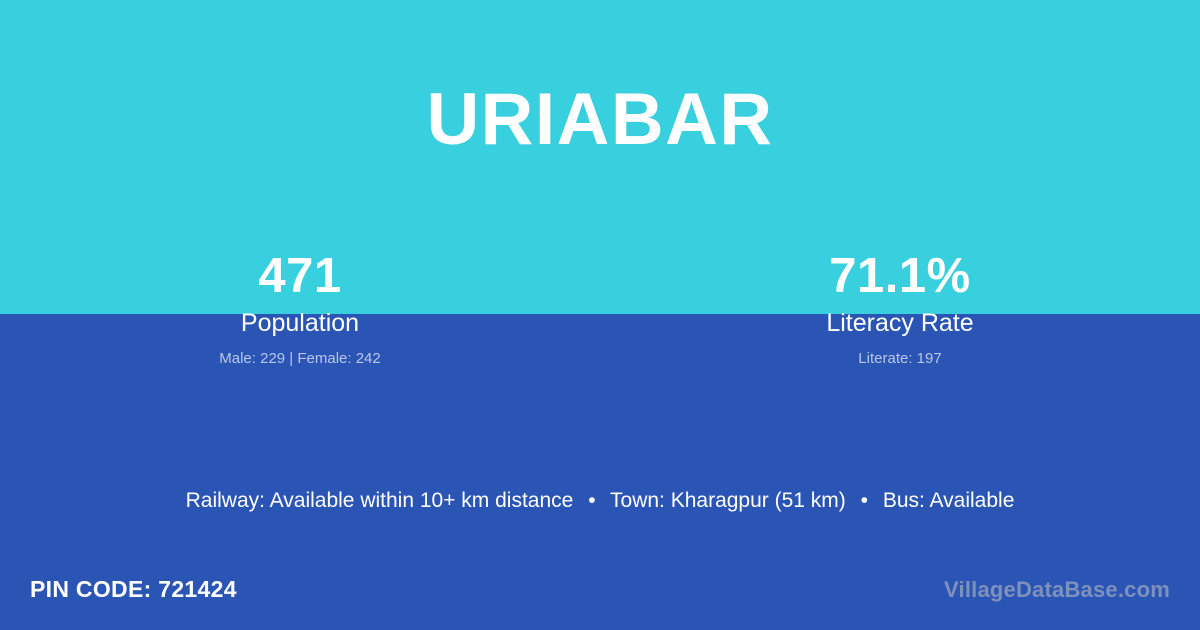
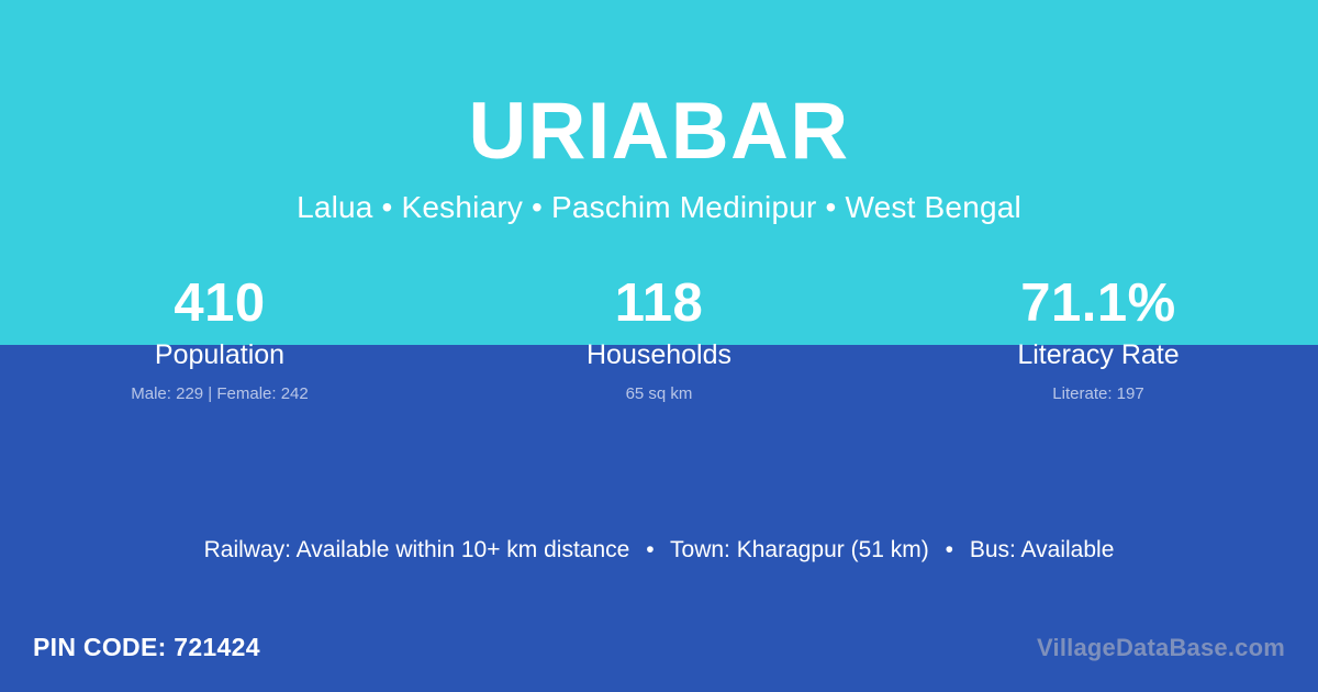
  URIABAR
+ Lalua • Keshiary • Paschim Medinipur • West Bengal
- 471
+ 410
  Population
  Male: 229 | Female: 242
+ 118
+ Households
+ 65 sq km
  71.1%
  Literacy Rate
  Literate: 197
  Railway: Available within 10+ km distance • Town: Kharagpur (51 km) • Bus: Available
  PIN CODE: 721424
  VillageDataBase.com
